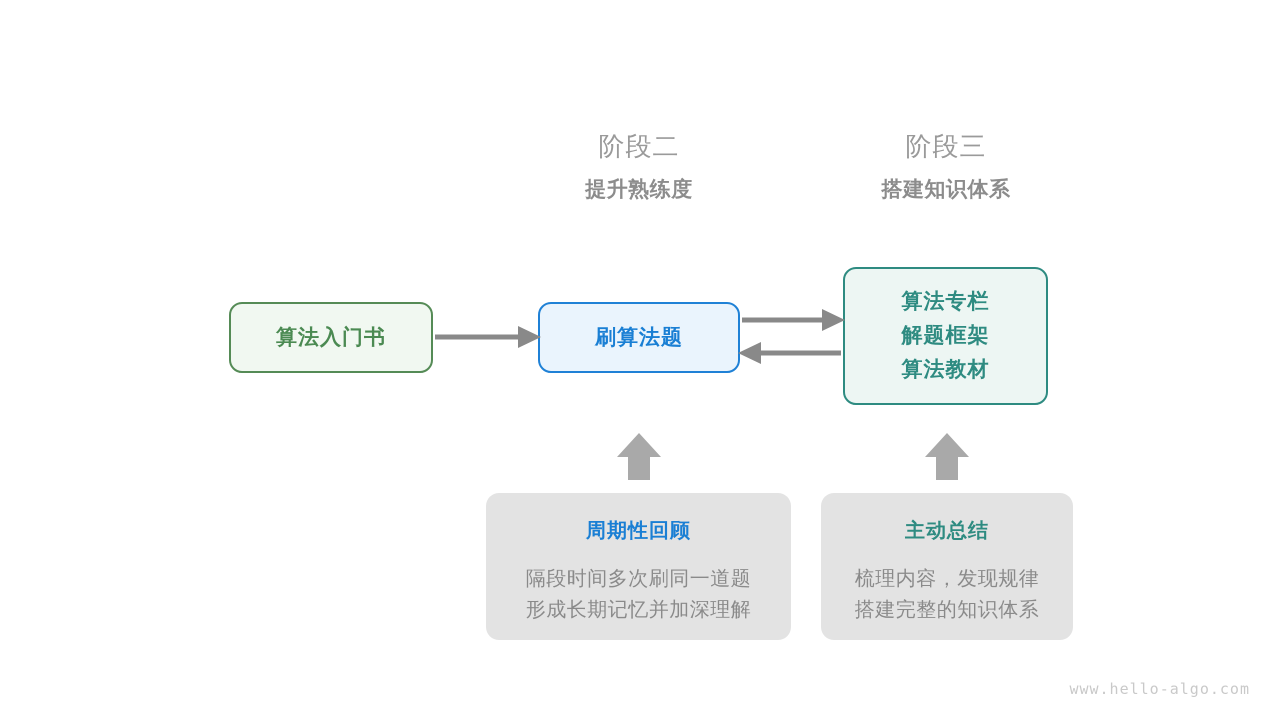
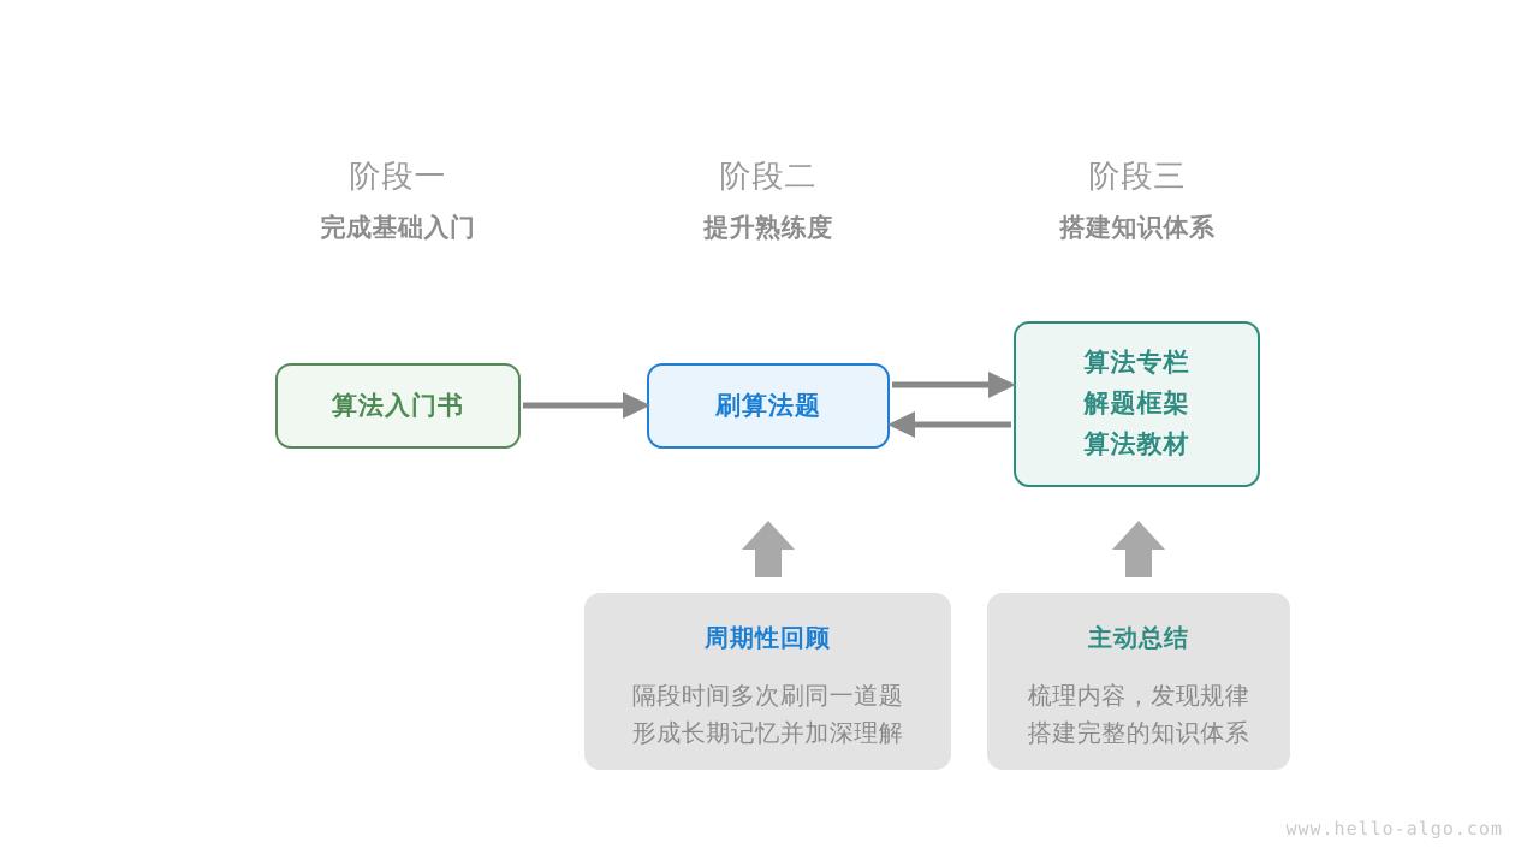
+ 阶段一
+ 完成基础入门
  阶段二
  提升熟练度
  阶段三
  搭建知识体系
  算法入门书
  刷算法题
  算法专栏
  解题框架
  算法教材
  周期性回顾
  隔段时间多次刷同一道题
  形成长期记忆并加深理解
  主动总结
  梳理内容，发现规律
  搭建完整的知识体系
  www.hello-algo.com
